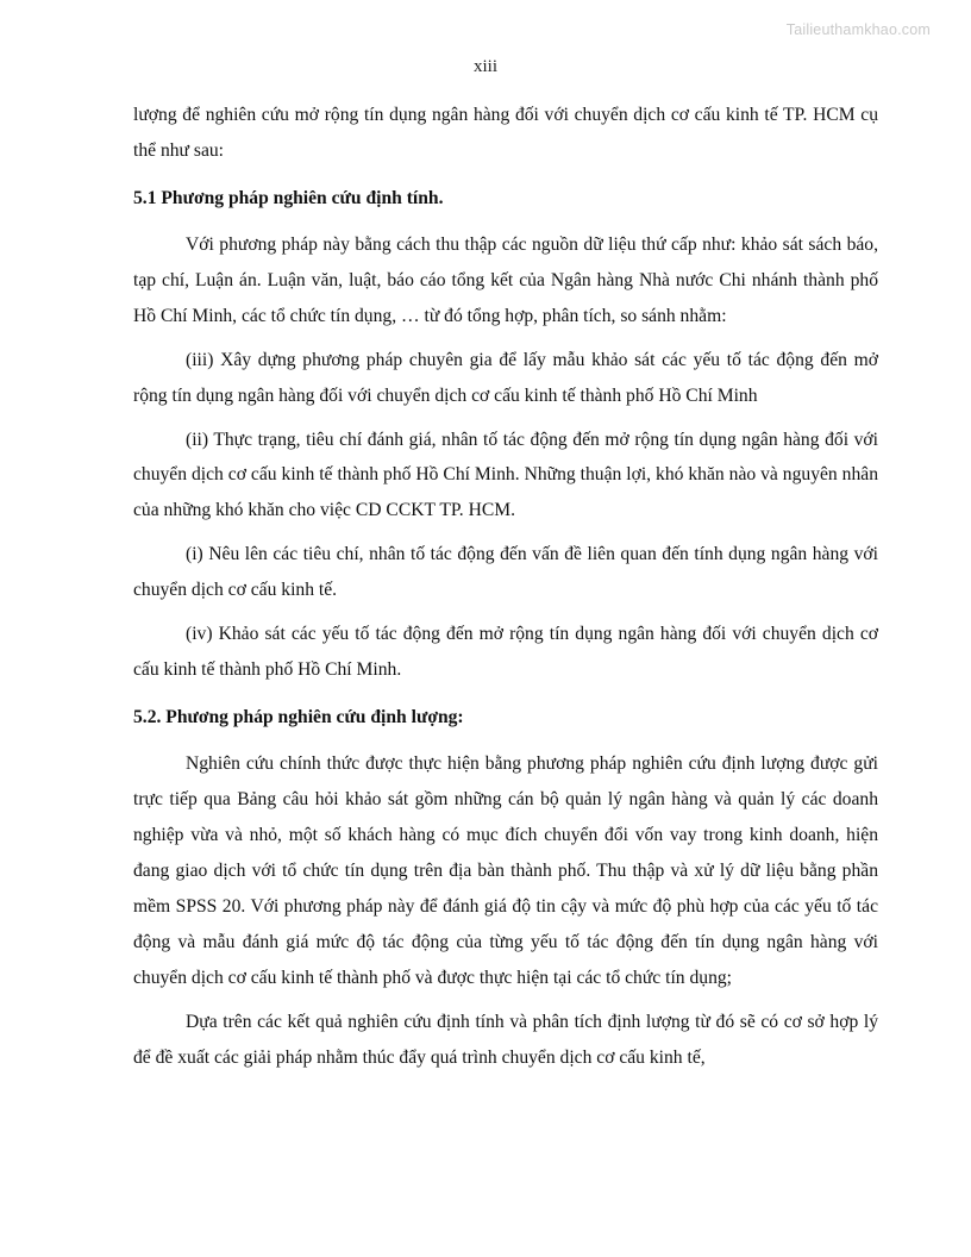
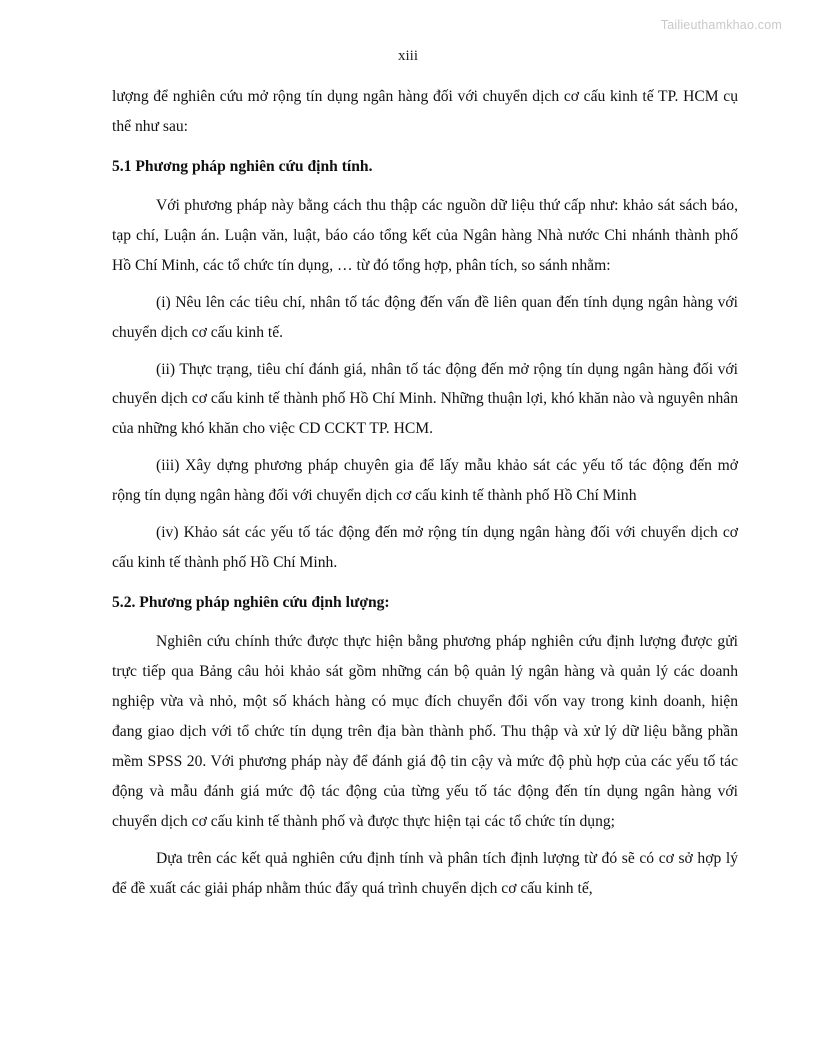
  Tailieuthamkhao.com
  xiii
  lượng để nghiên cứu mở rộng tín dụng ngân hàng đối với chuyển dịch cơ cấu kinh tế TP. HCM cụ thể như sau:
  5.1 Phương pháp nghiên cứu định tính.
  Với phương pháp này bằng cách thu thập các nguồn dữ liệu thứ cấp như: khảo sát sách báo, tạp chí, Luận án. Luận văn, luật, báo cáo tổng kết của Ngân hàng Nhà nước Chi nhánh thành phố Hồ Chí Minh, các tổ chức tín dụng, … từ đó tổng hợp, phân tích, so sánh nhằm:
- (iii) Xây dựng phương pháp chuyên gia để lấy mẫu khảo sát các yếu tố tác động đến mở rộng tín dụng ngân hàng đối với chuyển dịch cơ cấu kinh tế thành phố Hồ Chí Minh
+ (i) Nêu lên các tiêu chí, nhân tố tác động đến vấn đề liên quan đến tính dụng ngân hàng với chuyển dịch cơ cấu kinh tế.
  (ii) Thực trạng, tiêu chí đánh giá, nhân tố tác động đến mở rộng tín dụng ngân hàng đối với chuyển dịch cơ cấu kinh tế thành phố Hồ Chí Minh. Những thuận lợi, khó khăn nào và nguyên nhân của những khó khăn cho việc CD CCKT TP. HCM.
- (i) Nêu lên các tiêu chí, nhân tố tác động đến vấn đề liên quan đến tính dụng ngân hàng với chuyển dịch cơ cấu kinh tế.
+ (iii) Xây dựng phương pháp chuyên gia để lấy mẫu khảo sát các yếu tố tác động đến mở rộng tín dụng ngân hàng đối với chuyển dịch cơ cấu kinh tế thành phố Hồ Chí Minh
  (iv) Khảo sát các yếu tố tác động đến mở rộng tín dụng ngân hàng đối với chuyển dịch cơ cấu kinh tế thành phố Hồ Chí Minh.
  5.2. Phương pháp nghiên cứu định lượng:
  Nghiên cứu chính thức được thực hiện bằng phương pháp nghiên cứu định lượng được gửi trực tiếp qua Bảng câu hỏi khảo sát gồm những cán bộ quản lý ngân hàng và quản lý các doanh nghiệp vừa và nhỏ, một số khách hàng có mục đích chuyển đổi vốn vay trong kinh doanh, hiện đang giao dịch với tổ chức tín dụng trên địa bàn thành phố. Thu thập và xử lý dữ liệu bằng phần mềm SPSS 20. Với phương pháp này để đánh giá độ tin cậy và mức độ phù hợp của các yếu tố tác động và mẫu đánh giá mức độ tác động của từng yếu tố tác động đến tín dụng ngân hàng với chuyển dịch cơ cấu kinh tế thành phố và được thực hiện tại các tổ chức tín dụng;
  Dựa trên các kết quả nghiên cứu định tính và phân tích định lượng từ đó sẽ có cơ sở hợp lý để đề xuất các giải pháp nhằm thúc đẩy quá trình chuyển dịch cơ cấu kinh tế,
